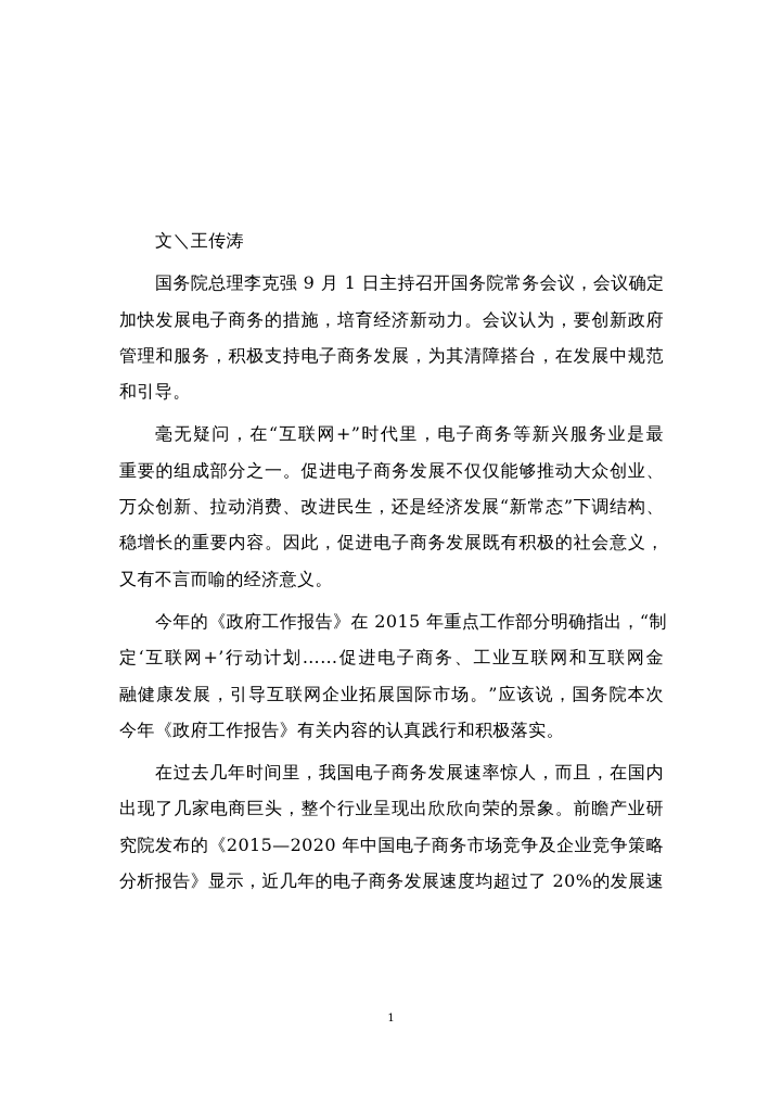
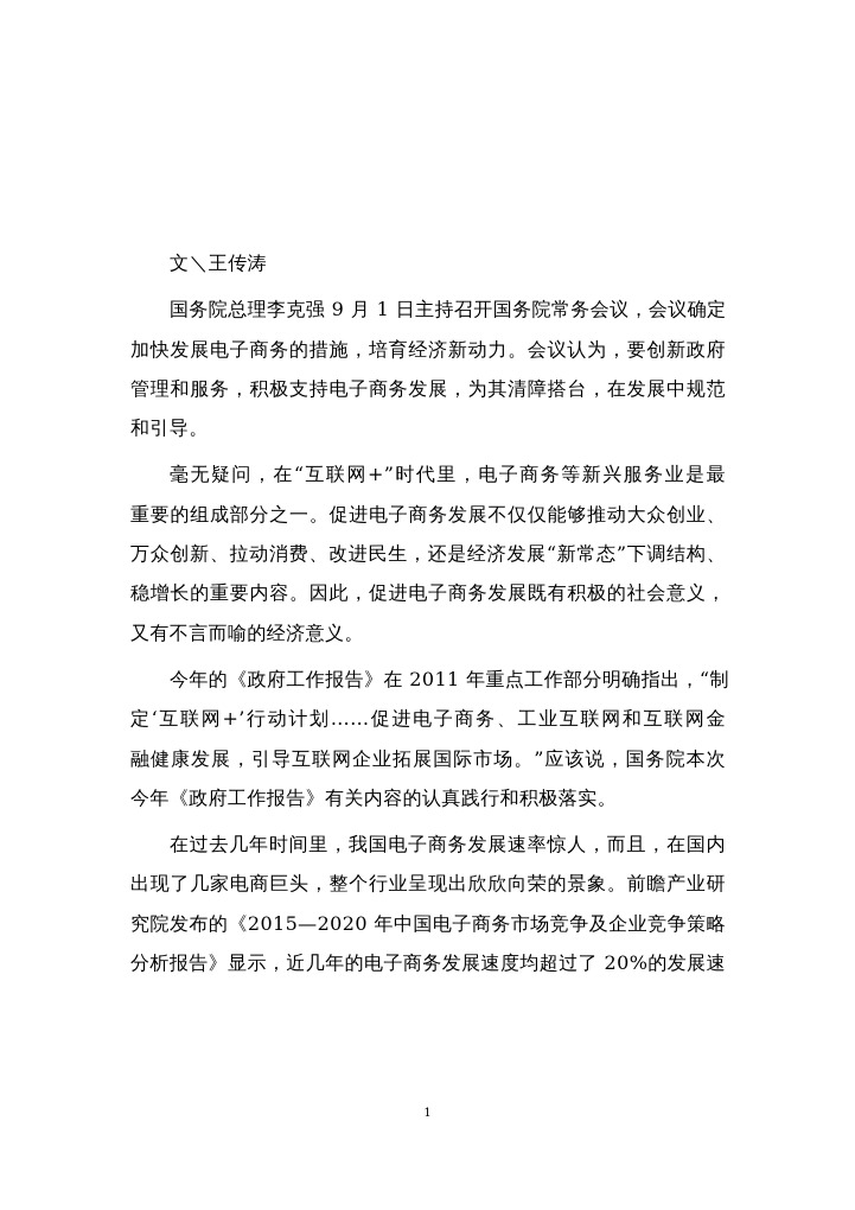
  文＼王传涛
  国务院总理李克强 9 月 1 日主持召开国务院常务会议，会议确定
  加快发展电子商务的措施，培育经济新动力。会议认为，要创新政府
  管理和服务，积极支持电子商务发展，为其清障搭台，在发展中规范
  和引导。
  毫无疑问，在“互联网+”时代里，电子商务等新兴服务业是最
  重要的组成部分之一。促进电子商务发展不仅仅能够推动大众创业、
  万众创新、拉动消费、改进民生，还是经济发展“新常态”下调结构、
  稳增长的重要内容。因此，促进电子商务发展既有积极的社会意义，
  又有不言而喻的经济意义。
- 今年的《政府工作报告》在 2015 年重点工作部分明确指出，“制
+ 今年的《政府工作报告》在 2011 年重点工作部分明确指出，“制
  定‘互联网+’行动计划……促进电子商务、工业互联网和互联网金
  融健康发展，引导互联网企业拓展国际市场。”应该说，国务院本次
  今年《政府工作报告》有关内容的认真践行和积极落实。
  在过去几年时间里，我国电子商务发展速率惊人，而且，在国内
  出现了几家电商巨头，整个行业呈现出欣欣向荣的景象。前瞻产业研
  究院发布的《2015—2020 年中国电子商务市场竞争及企业竞争策略
  分析报告》显示，近几年的电子商务发展速度均超过了 20%的发展速
  1
